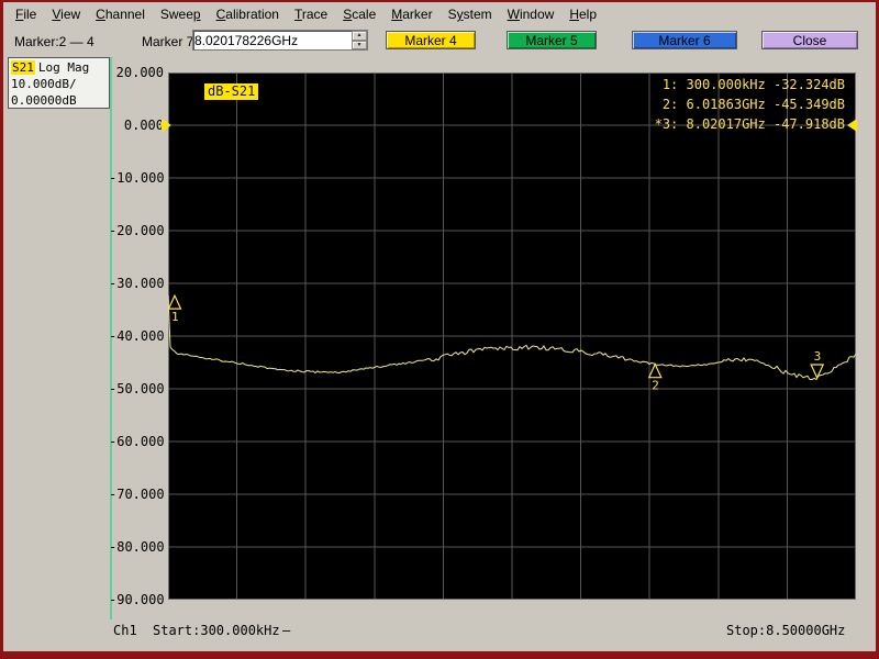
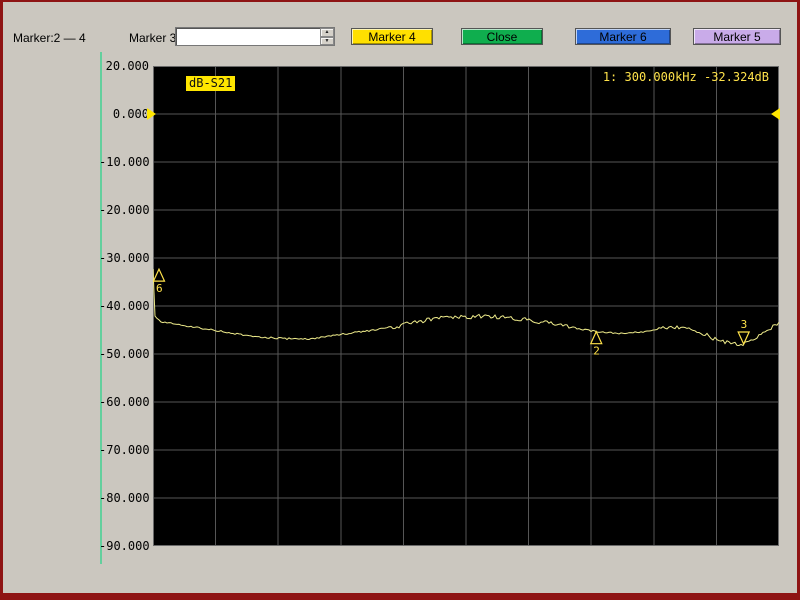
- File
- View
- Channel
- Sweep
- Calibration
- Trace
- Scale
- Marker
- System
- Window
- Help
  Marker:2 — 4
- Marker 7
+ Marker 3
- 8.020178226GHz
  Marker 4
- Marker 5
+ Close
  Marker 6
- Close
+ Marker 5
- S21 Log Mag
- 10.000dB/
- 0.00000dB
  20.000
  0.000
  -10.000
  -20.000
  -30.000
  -40.000
  -50.000
  -60.000
  -70.000
  -80.000
  -90.000
- 1
+ 6
  2
  3
  dB-S21
  1: 300.000kHz -32.324dB
- 2: 6.01863GHz -45.349dB
- *3: 8.02017GHz -47.918dB
- Ch1
- Start:300.000kHz
- —
- Stop:8.50000GHz
